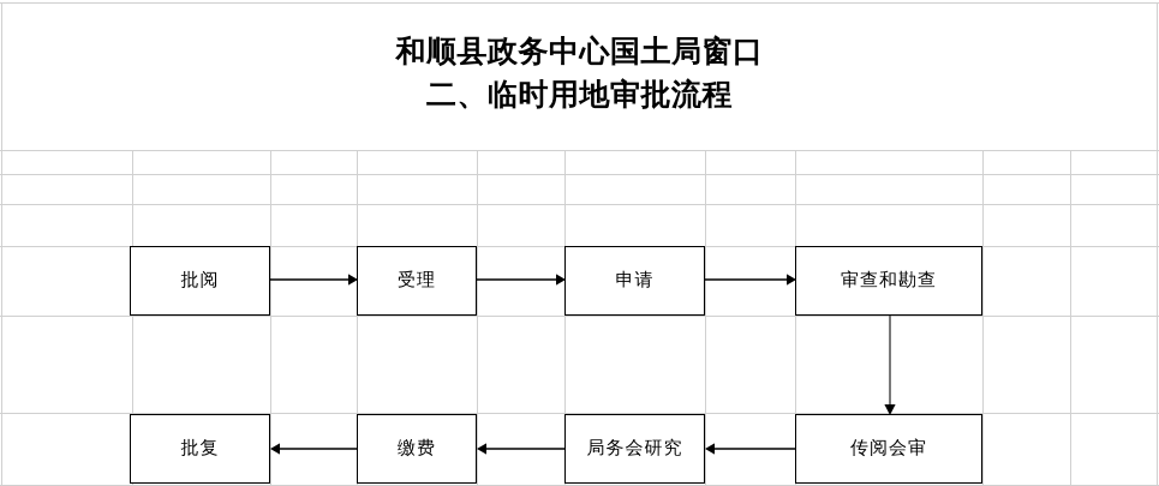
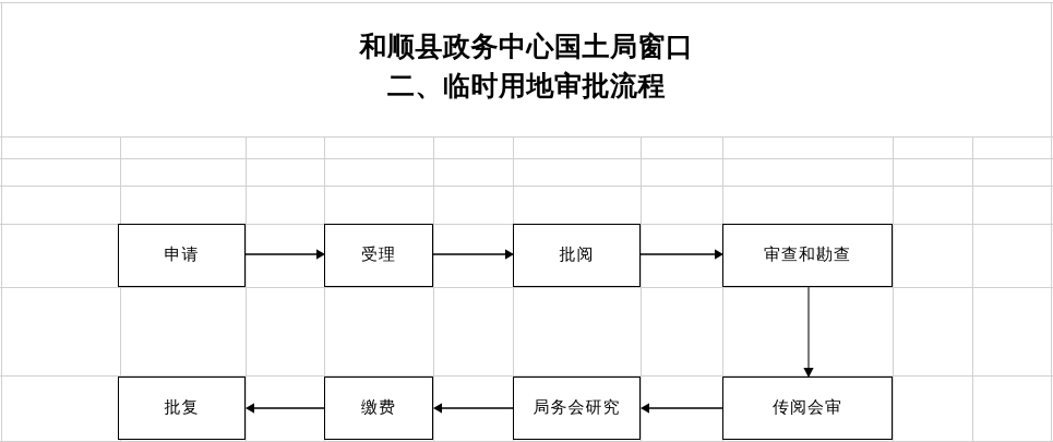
  和顺县政务中心国土局窗口
  二、临时用地审批流程
- 批阅
+ 申请
  受理
- 申请
+ 批阅
  审查和勘查
  批复
  缴费
  局务会研究
  传阅会审
